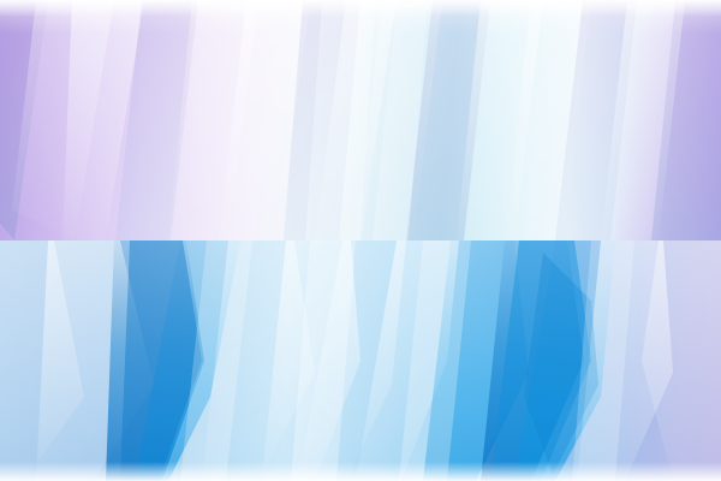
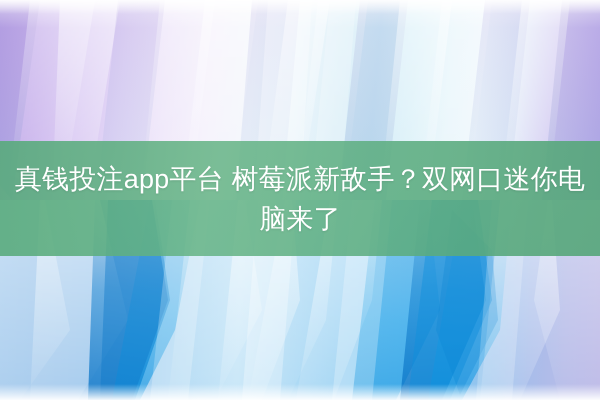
+ 真钱投注app平台 树莓派新敌手？双网口迷你电脑来了
